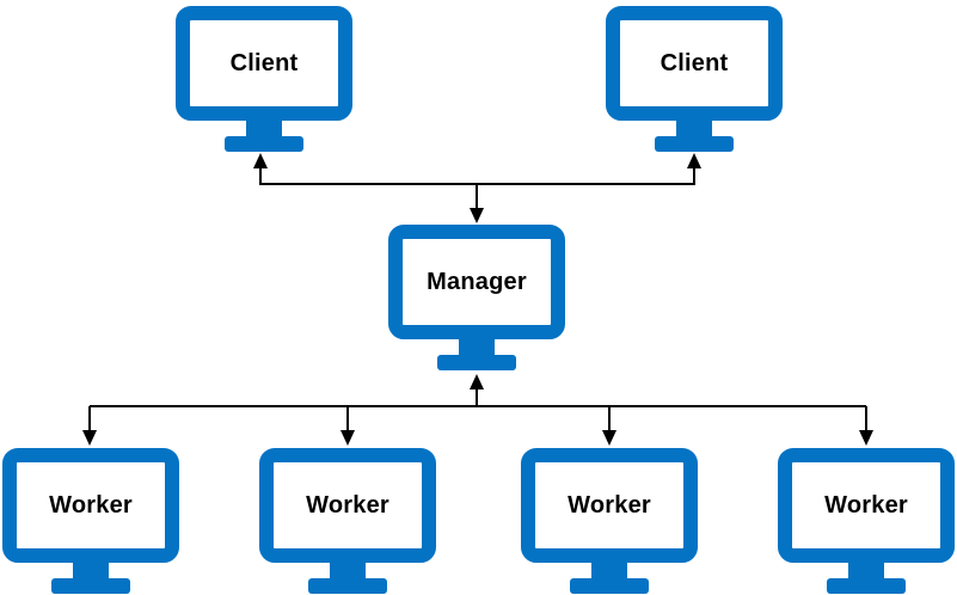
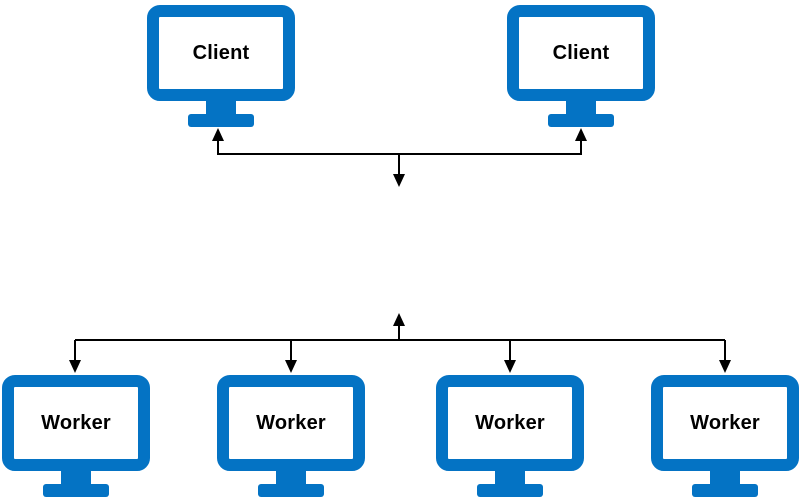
  Client
  Client
- Manager
  Worker
  Worker
  Worker
  Worker
